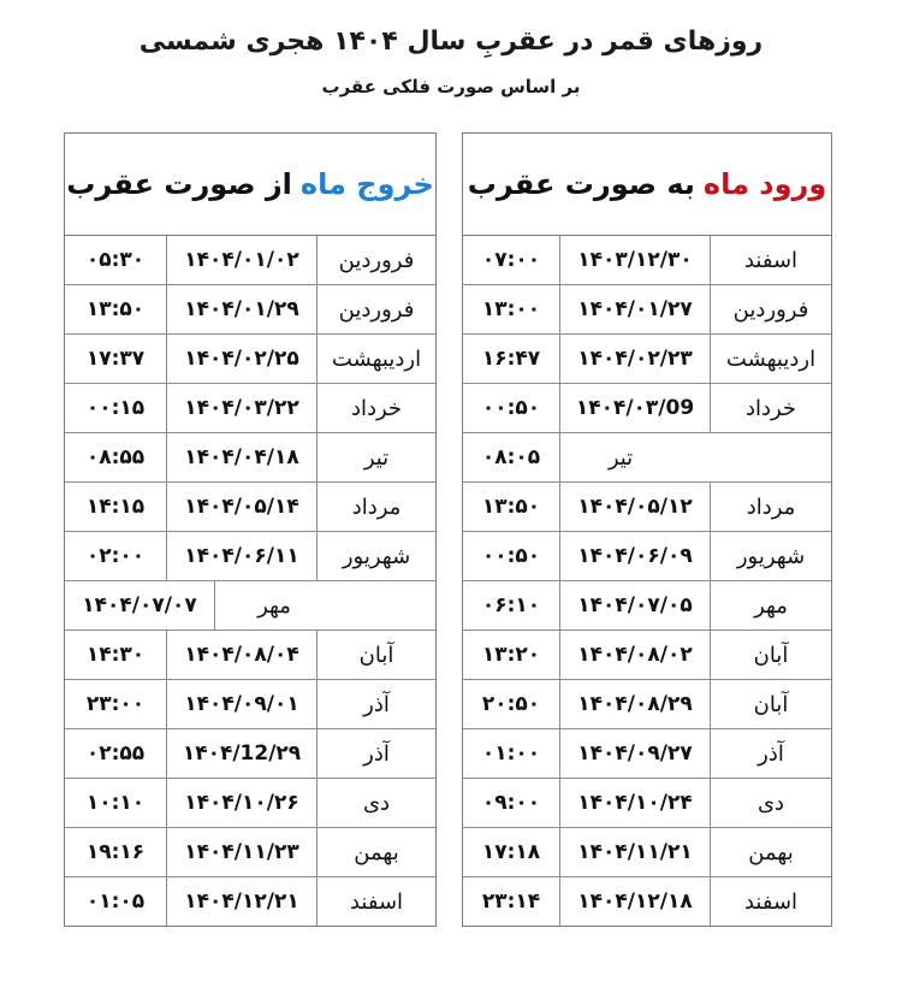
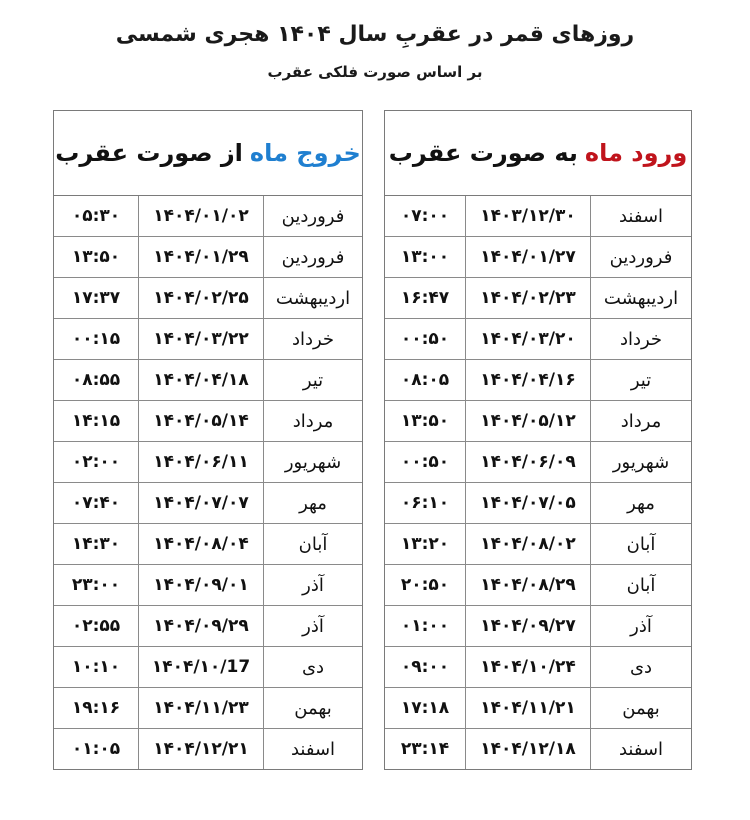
  روزهای قمر در عقربِ سال ۱۴۰۴ هجری شمسی
  بر اساس صورت فلکی عقرب
  خروج ماه
  از صورت عقرب
  ۰۵:۳۰
  ۱۴۰۴/۰۱/۰۲
  فروردین
  ۱۳:۵۰
  ۱۴۰۴/۰۱/۲۹
  فروردین
  ۱۷:۳۷
  ۱۴۰۴/۰۲/۲۵
  اردیبهشت
  ۰۰:۱۵
  ۱۴۰۴/۰۳/۲۲
  خرداد
  ۰۸:۵۵
  ۱۴۰۴/۰۴/۱۸
  تیر
  ۱۴:۱۵
  ۱۴۰۴/۰۵/۱۴
  مرداد
  ۰۲:۰۰
  ۱۴۰۴/۰۶/۱۱
  شهریور
+ ۰۷:۴۰
  ۱۴۰۴/۰۷/۰۷
  مهر
  ۱۴:۳۰
  ۱۴۰۴/۰۸/۰۴
  آبان
  ۲۳:۰۰
  ۱۴۰۴/۰۹/۰۱
  آذر
  ۰۲:۵۵
- ۱۴۰۴/12/۲۹
+ ۱۴۰۴/۰۹/۲۹
  آذر
  ۱۰:۱۰
- ۱۴۰۴/۱۰/۲۶
+ ۱۴۰۴/۱۰/17
  دی
  ۱۹:۱۶
  ۱۴۰۴/۱۱/۲۳
  بهمن
  ۰۱:۰۵
  ۱۴۰۴/۱۲/۲۱
  اسفند
  ورود ماه
  به صورت عقرب
  ۰۷:۰۰
  ۱۴۰۳/۱۲/۳۰
  اسفند
  ۱۳:۰۰
  ۱۴۰۴/۰۱/۲۷
  فروردین
  ۱۶:۴۷
  ۱۴۰۴/۰۲/۲۳
  اردیبهشت
  ۰۰:۵۰
- ۱۴۰۴/۰۳/09
+ ۱۴۰۴/۰۳/۲۰
  خرداد
  ۰۸:۰۵
+ ۱۴۰۴/۰۴/۱۶
  تیر
  ۱۳:۵۰
  ۱۴۰۴/۰۵/۱۲
  مرداد
  ۰۰:۵۰
  ۱۴۰۴/۰۶/۰۹
  شهریور
  ۰۶:۱۰
  ۱۴۰۴/۰۷/۰۵
  مهر
  ۱۳:۲۰
  ۱۴۰۴/۰۸/۰۲
  آبان
  ۲۰:۵۰
  ۱۴۰۴/۰۸/۲۹
  آبان
  ۰۱:۰۰
  ۱۴۰۴/۰۹/۲۷
  آذر
  ۰۹:۰۰
  ۱۴۰۴/۱۰/۲۴
  دی
  ۱۷:۱۸
  ۱۴۰۴/۱۱/۲۱
  بهمن
  ۲۳:۱۴
  ۱۴۰۴/۱۲/۱۸
  اسفند
